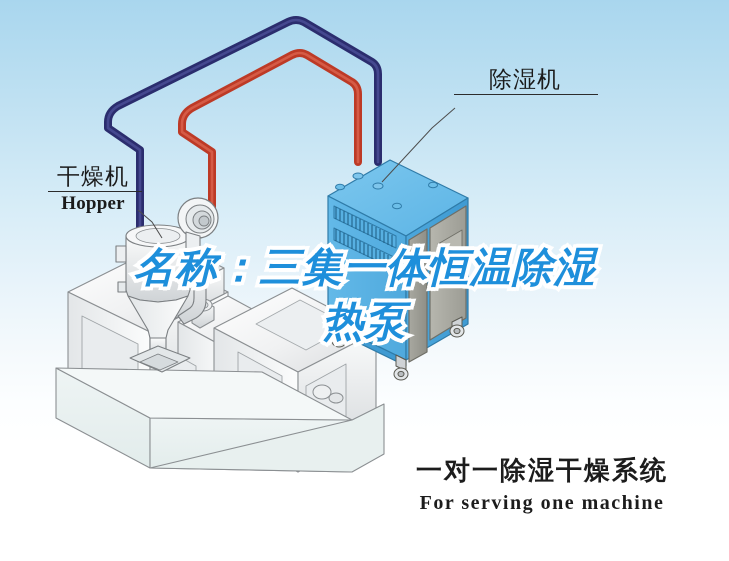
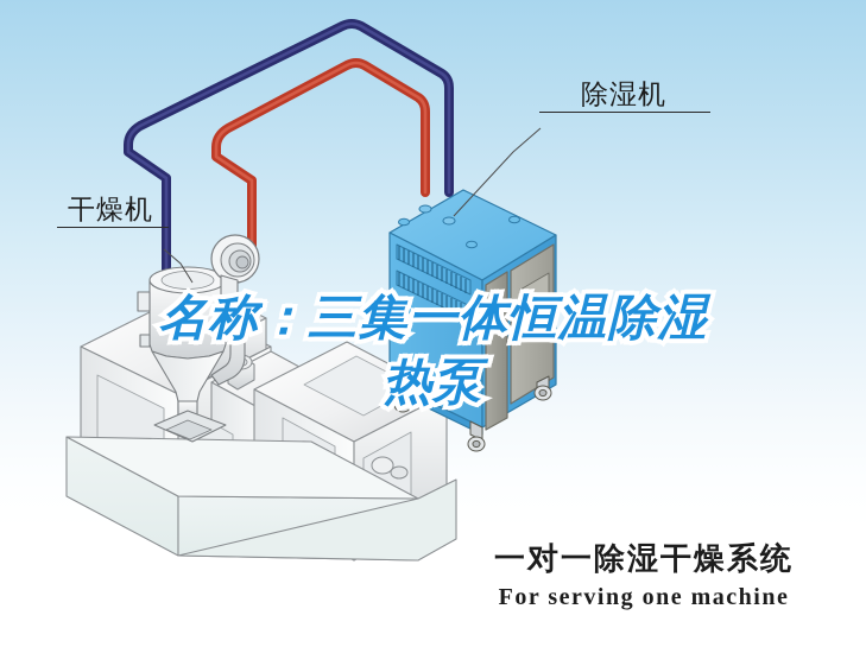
  干燥机
- Hopper
  除湿机
  一对一除湿干燥系统
  For serving one machine
  名称：三集一体恒温除湿
  热泵
